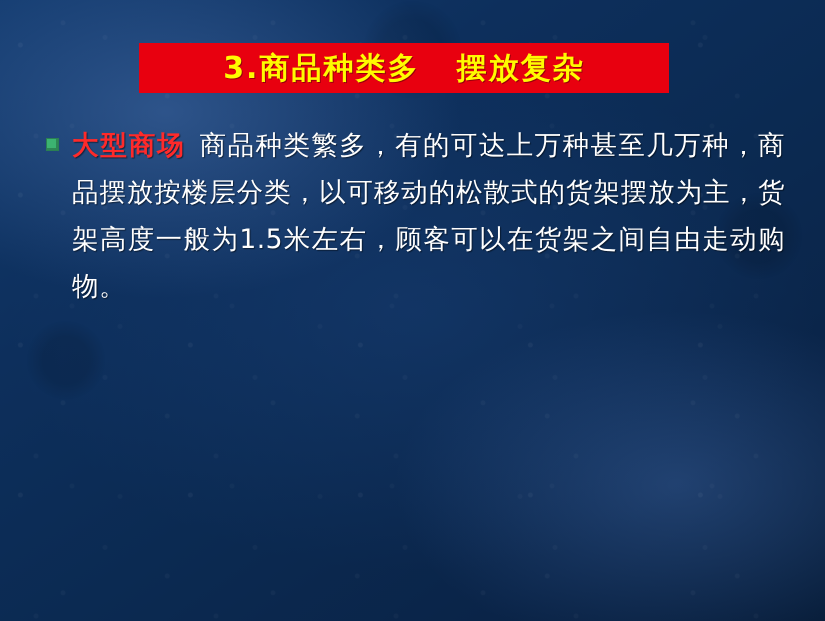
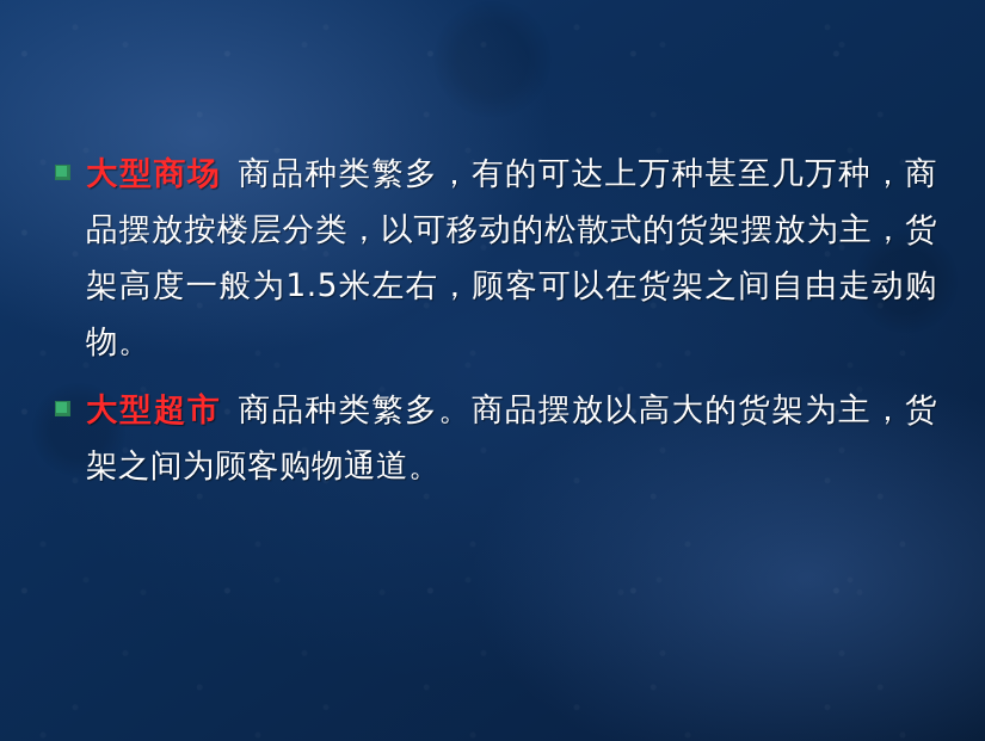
- 3.商品种类多 摆放复杂
  大型商场 商品种类繁多，有的可达上万种甚至几万种，商品摆放按楼层分类，以可移动的松散式的货架摆放为主，货架高度一般为1.5米左右，顾客可以在货架之间自由走动购物。
+ 大型超市 商品种类繁多。商品摆放以高大的货架为主，货架之间为顾客购物通道。
